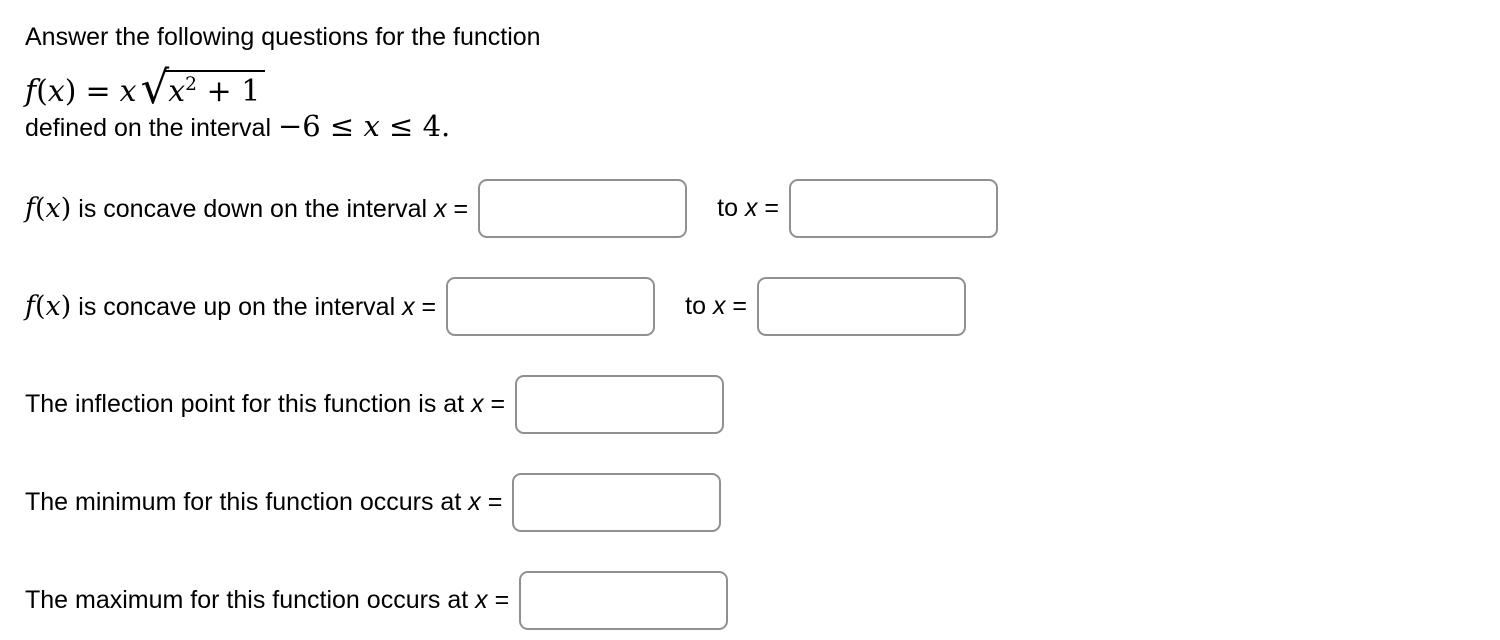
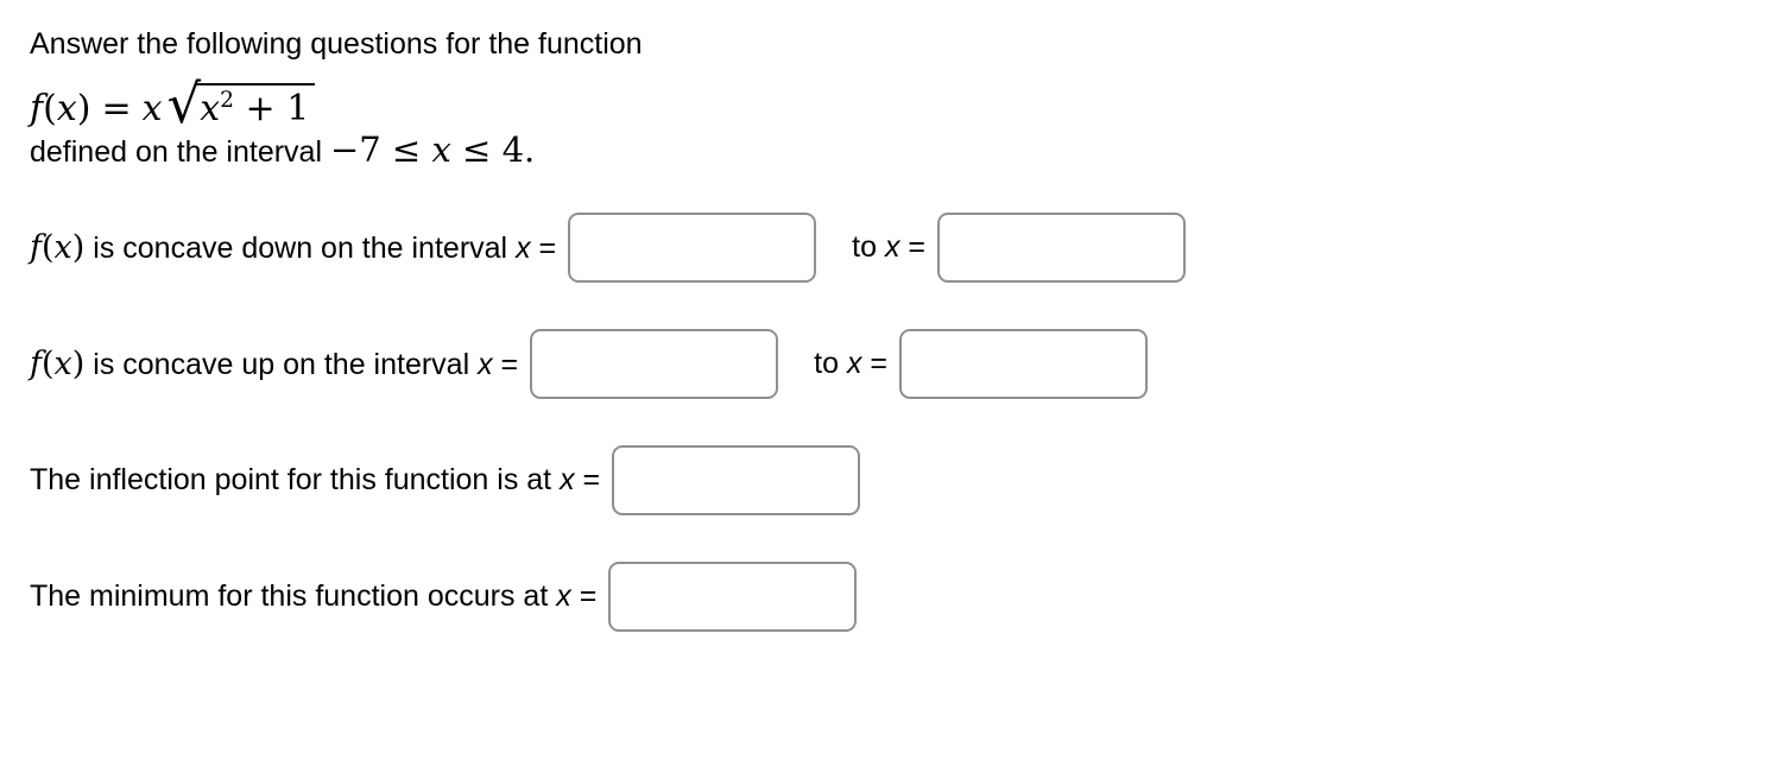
  Answer the following questions for the function
  f
  (
  x
  )
  =
  x
  √
  x2 + 1
- defined on the interval −6 ≤ x ≤ 4.
+ defined on the interval −7 ≤ x ≤ 4.
  f(x) is concave down on the interval x =
  to x =
  f(x) is concave up on the interval x =
  to x =
  The inflection point for this function is at x =
  The minimum for this function occurs at x =
- The maximum for this function occurs at x =
